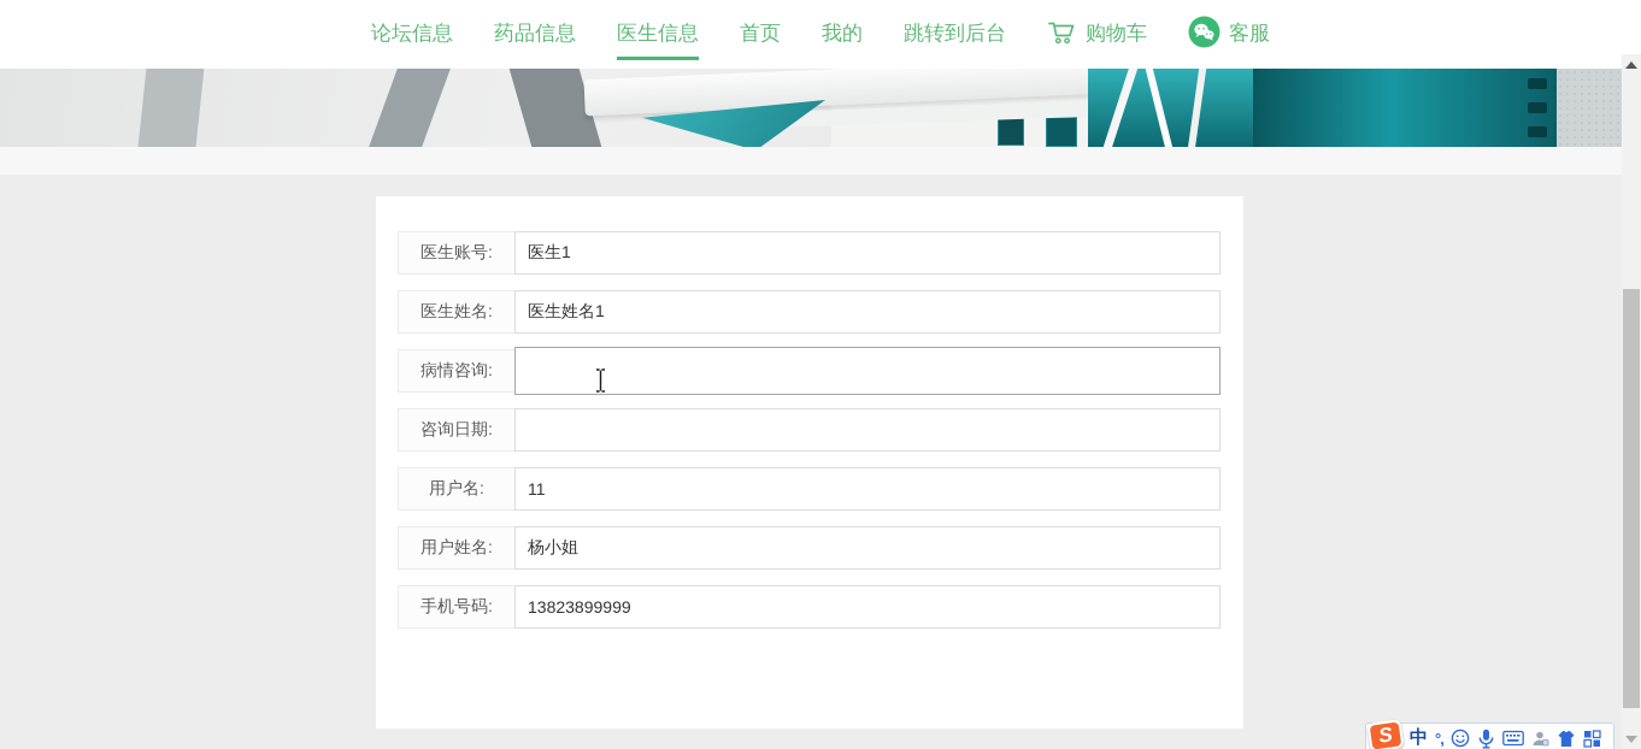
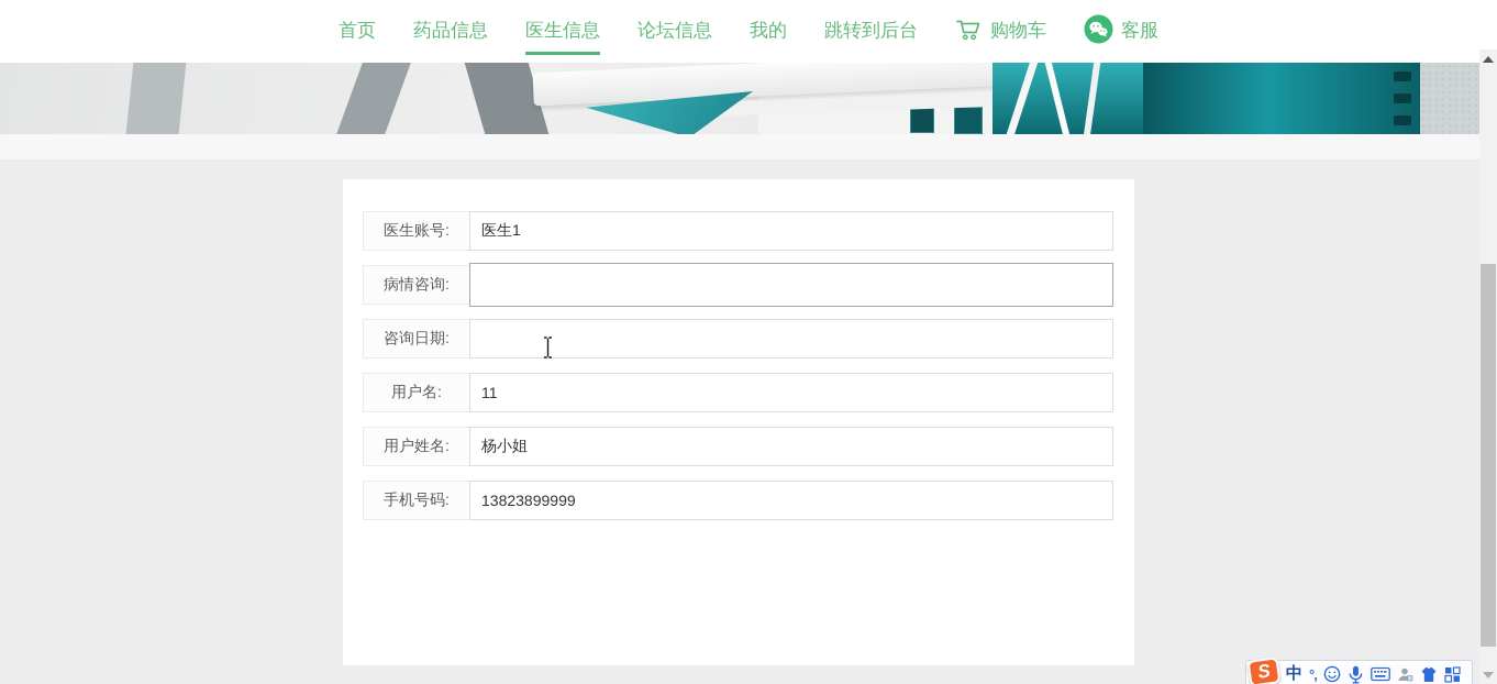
- 论坛信息
+ 首页
  药品信息
  医生信息
- 首页
+ 论坛信息
  我的
  跳转到后台
  购物车
  客服
  医生账号:
  医生1
- 医生姓名:
- 医生姓名1
  病情咨询:
  咨询日期:
  用户名:
  11
  用户姓名:
  杨小姐
  手机号码:
  13823899999
  中
  °,
